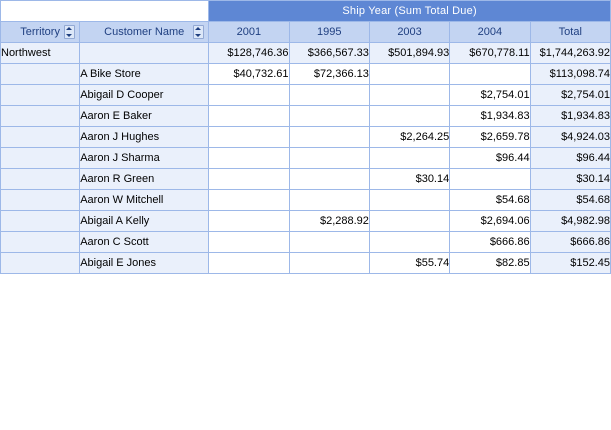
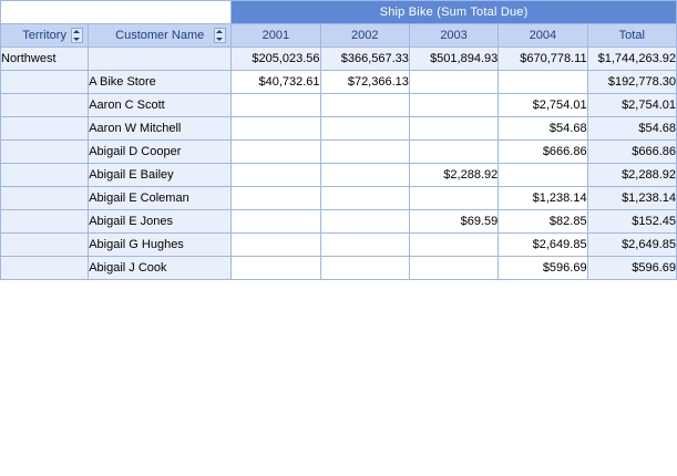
- 	Ship Year (Sum Total Due)
+ 	Ship Bike (Sum Total Due)
- Territory	Customer Name	2001	1995	2003	2004	Total
+ Territory	Customer Name	2001	2002	2003	2004	Total
- Northwest		$128,746.36	$366,567.33	$501,894.93	$670,778.11	$1,744,263.92
+ Northwest		$205,023.56	$366,567.33	$501,894.93	$670,778.11	$1,744,263.92
- 	A Bike Store	$40,732.61	$72,366.13			$113,098.74
+ 	A Bike Store	$40,732.61	$72,366.13			$192,778.30
- 	Abigail D Cooper				$2,754.01	$2,754.01
+ 	Aaron C Scott				$2,754.01	$2,754.01
- 	Aaron E Baker				$1,934.83	$1,934.83
- 	Aaron J Hughes			$2,264.25	$2,659.78	$4,924.03
- 	Aaron J Sharma				$96.44	$96.44
- 	Aaron R Green			$30.14		$30.14
  	Aaron W Mitchell				$54.68	$54.68
- 	Abigail A Kelly		$2,288.92		$2,694.06	$4,982.98
- 	Aaron C Scott				$666.86	$666.86
+ 	Abigail D Cooper				$666.86	$666.86
+ 	Abigail E Bailey			$2,288.92		$2,288.92
+ 	Abigail E Coleman				$1,238.14	$1,238.14
- 	Abigail E Jones			$55.74	$82.85	$152.45
+ 	Abigail E Jones			$69.59	$82.85	$152.45
+ 	Abigail G Hughes				$2,649.85	$2,649.85
+ 	Abigail J Cook				$596.69	$596.69
